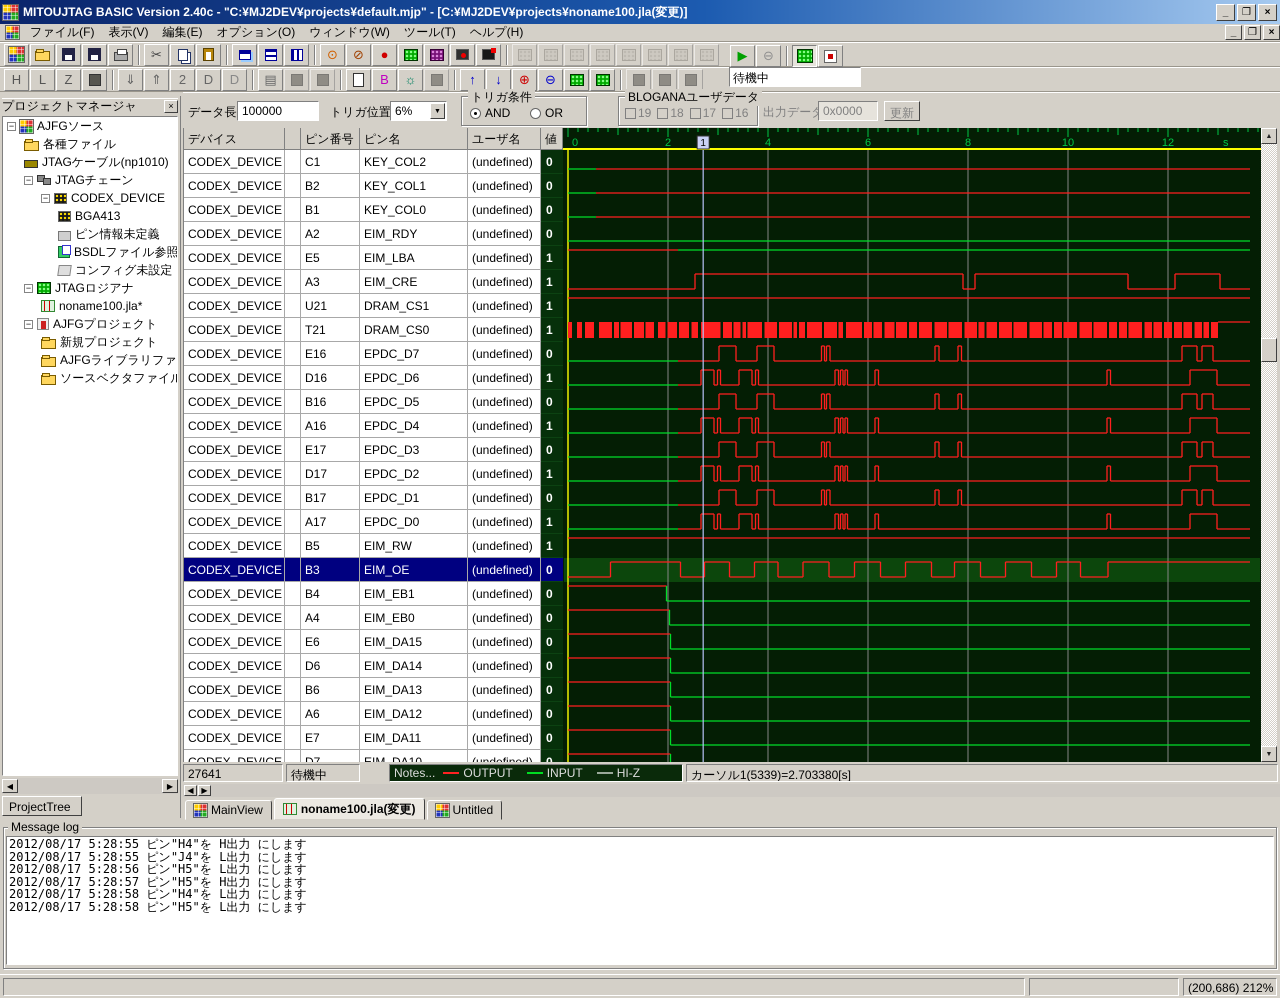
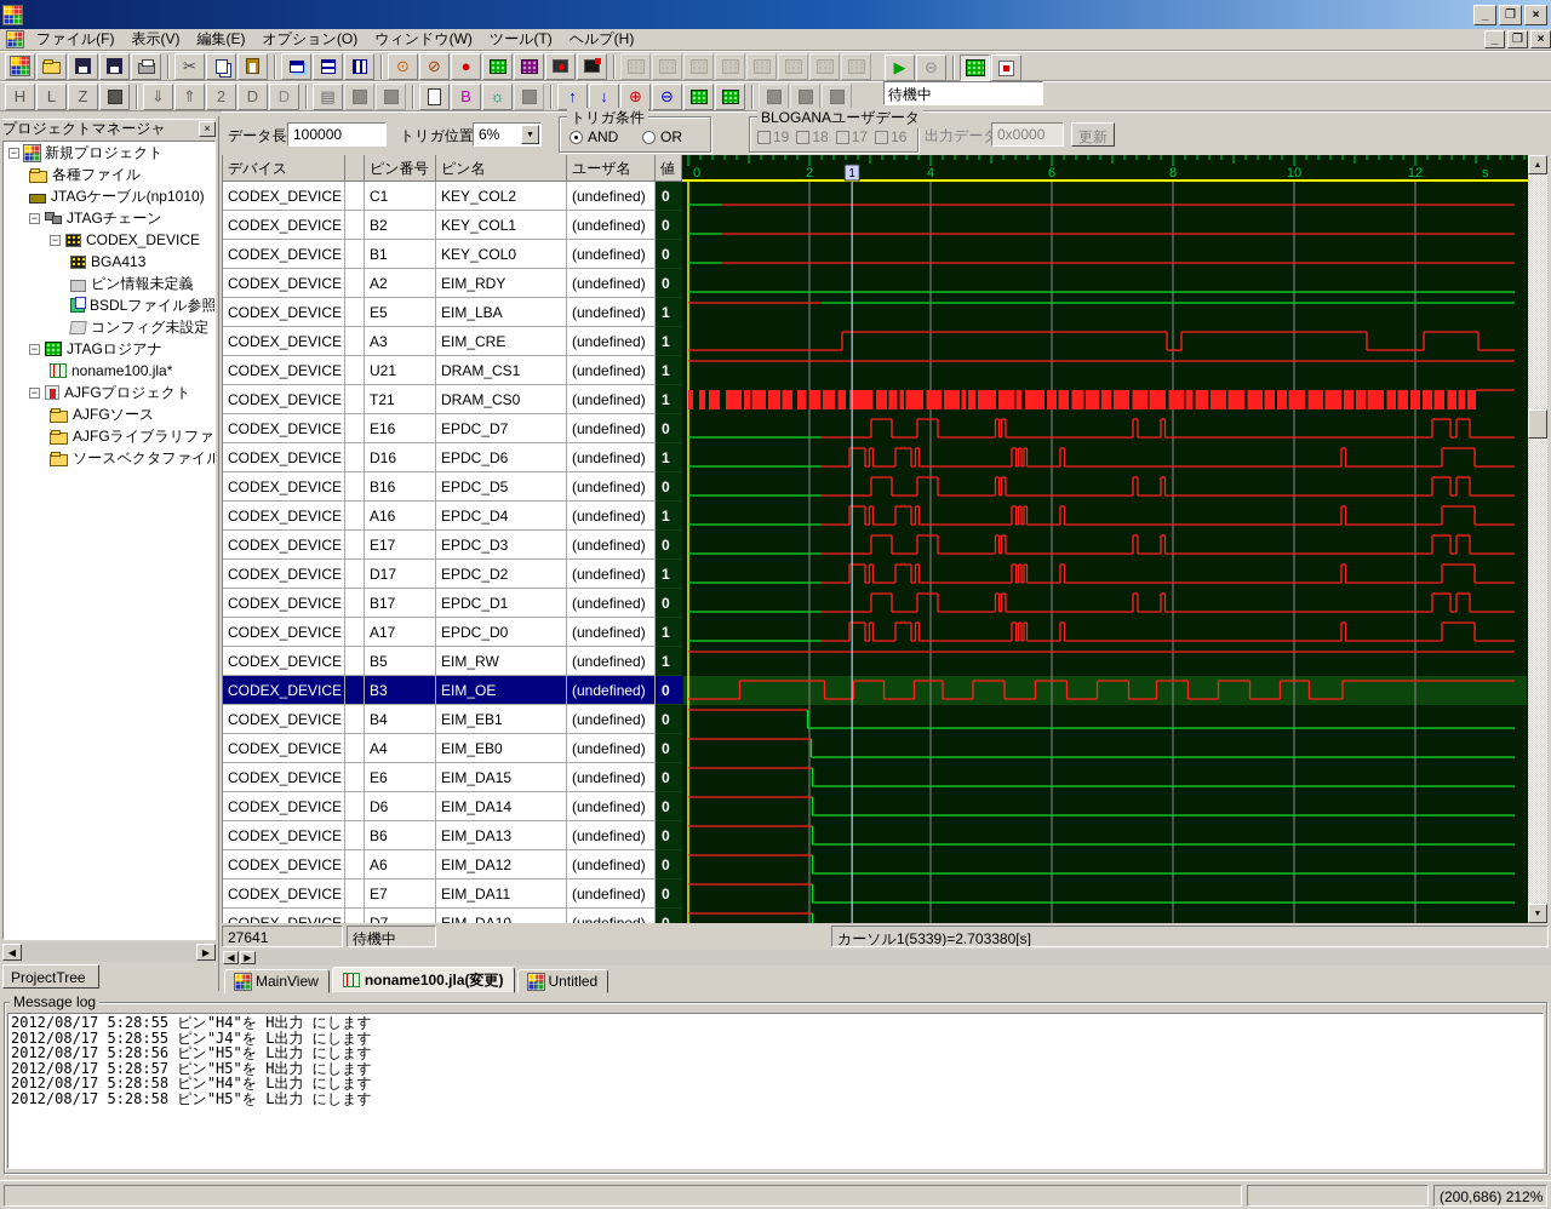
- MITOUJTAG BASIC Version 2.40c - "C:¥MJ2DEV¥projects¥default.mjp" - [C:¥MJ2DEV¥projects¥noname100.jla(変更)]
  _
  ❐
  ×
  ファイル(F)
  表示(V)
  編集(E)
  オプション(O)
  ウィンドウ(W)
  ツール(T)
  ヘルプ(H)
  _
  ❐
  ×
  ✂
  ⊙
  ⊘
  ●
  H
  L
  Z
  ⇓
  ⇑
  2
  D
  D
  ▤
  B
  ☼
  ↑
  ↓
  ⊕
  ⊖
  ▶
  ⊖
  待機中
  データ長
  100000
  トリガ位置
  6%
  トリガ条件
  AND
  OR
  BLOGANAユーザデータ
  19
  18
  17
  16
  出力デー
  0x0000
  更新
  プロジェクトマネージャ
  ×
  −
- AJFGソース
+ 新規プロジェクト
  各種ファイル
  JTAGケーブル(np1010)
  −
  JTAGチェーン
  −
  CODEX_DEVICE
  BGA413
  ピン情報未定義
  BSDLファイル参照
  コンフィグ未設定
  −
  JTAGロジアナ
  noname100.jla*
  −
  AJFGプロジェクト
- 新規プロジェクト
+ AJFGソース
  AJFGライブラリファ
  ソースベクタファイル
  ◀
  ▶
  ProjectTree
  デバイス
  ピン番号
  ピン名
  ユーザ名
  値
  CODEX_DEVICE
  C1
  KEY_COL2
  (undefined)
  0
  CODEX_DEVICE
  B2
  KEY_COL1
  (undefined)
  0
  CODEX_DEVICE
  B1
  KEY_COL0
  (undefined)
  0
  CODEX_DEVICE
  A2
  EIM_RDY
  (undefined)
  0
  CODEX_DEVICE
  E5
  EIM_LBA
  (undefined)
  1
  CODEX_DEVICE
  A3
  EIM_CRE
  (undefined)
  1
  CODEX_DEVICE
  U21
  DRAM_CS1
  (undefined)
  1
  CODEX_DEVICE
  T21
  DRAM_CS0
  (undefined)
  1
  CODEX_DEVICE
  E16
  EPDC_D7
  (undefined)
  0
  CODEX_DEVICE
  D16
  EPDC_D6
  (undefined)
  1
  CODEX_DEVICE
  B16
  EPDC_D5
  (undefined)
  0
  CODEX_DEVICE
  A16
  EPDC_D4
  (undefined)
  1
  CODEX_DEVICE
  E17
  EPDC_D3
  (undefined)
  0
  CODEX_DEVICE
  D17
  EPDC_D2
  (undefined)
  1
  CODEX_DEVICE
  B17
  EPDC_D1
  (undefined)
  0
  CODEX_DEVICE
  A17
  EPDC_D0
  (undefined)
  1
  CODEX_DEVICE
  B5
  EIM_RW
  (undefined)
  1
  CODEX_DEVICE
  B3
  EIM_OE
  (undefined)
  0
  CODEX_DEVICE
  B4
  EIM_EB1
  (undefined)
  0
  CODEX_DEVICE
  A4
  EIM_EB0
  (undefined)
  0
  CODEX_DEVICE
  E6
  EIM_DA15
  (undefined)
  0
  CODEX_DEVICE
  D6
  EIM_DA14
  (undefined)
  0
  CODEX_DEVICE
  B6
  EIM_DA13
  (undefined)
  0
  CODEX_DEVICE
  A6
  EIM_DA12
  (undefined)
  0
  CODEX_DEVICE
  E7
  EIM_DA11
  (undefined)
  0
  0
  2
  4
  6
  8
  10
  12
  s
  1
  27641
  待機中
- Notes...
- OUTPUT
- INPUT
- HI-Z
  カーソル1(5339)=2.703380[s]
  ◀
  ▶
  MainView
  noname100.jla(変更)
  Untitled
  Message log
  2012/08/17 5:28:55 ピン"H4"を H出力 にします
  2012/08/17 5:28:55 ピン"J4"を L出力 にします
  2012/08/17 5:28:56 ピン"H5"を L出力 にします
  2012/08/17 5:28:57 ピン"H5"を H出力 にします
  2012/08/17 5:28:58 ピン"H4"を L出力 にします
  2012/08/17 5:28:58 ピン"H5"を L出力 にします
  (200,686) 212%
